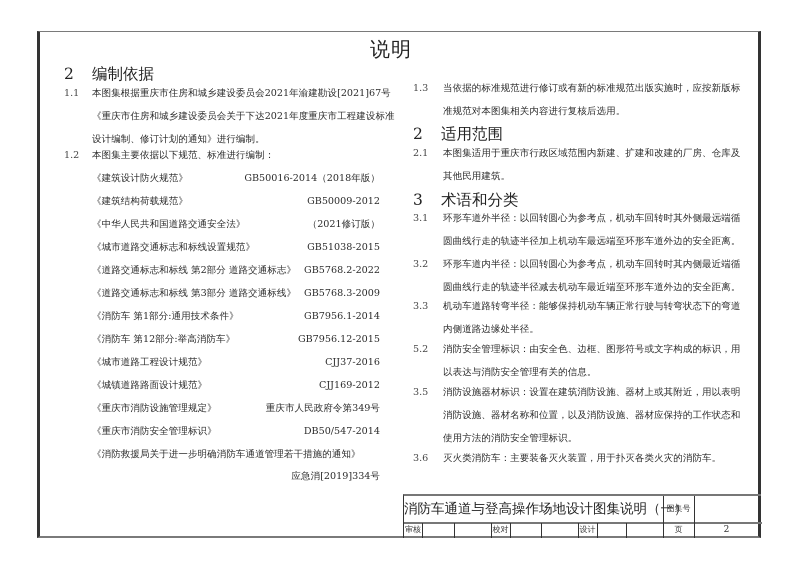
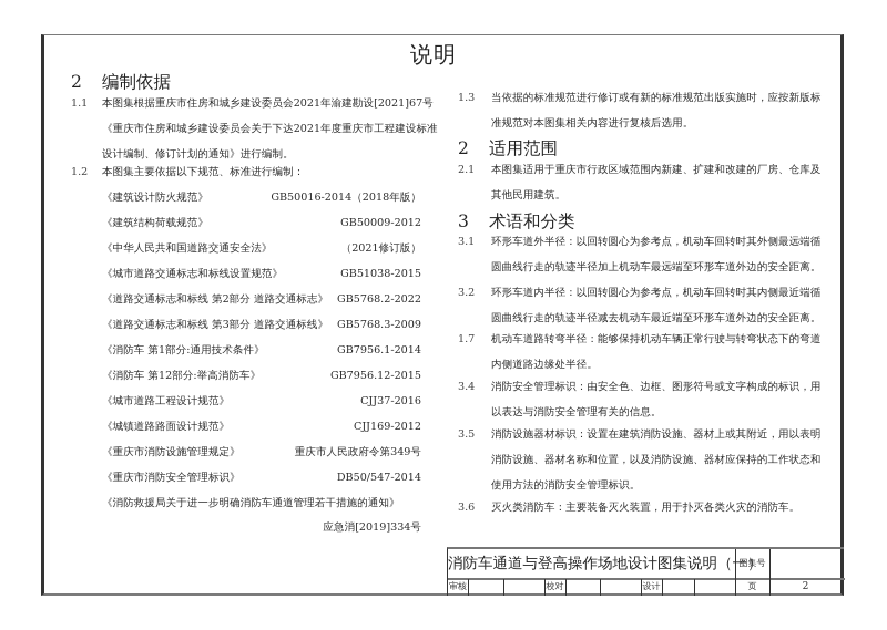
  说明
  2 编制依据
  1.1
  本图集根据重庆市住房和城乡建设委员会2021年渝建勘设[2021]67号
  《重庆市住房和城乡建设委员会关于下达2021年度重庆市工程建设标准
  设计编制、修订计划的通知》进行编制。
  1.2
  本图集主要依据以下规范、标准进行编制：
  《建筑设计防火规范》
  GB50016-2014（2018年版）
  《建筑结构荷载规范》
  GB50009-2012
  《中华人民共和国道路交通安全法》
  （2021修订版）
  《城市道路交通标志和标线设置规范》
  GB51038-2015
  《道路交通标志和标线 第2部分 道路交通标志》
  GB5768.2-2022
  《道路交通标志和标线 第3部分 道路交通标线》
  GB5768.3-2009
  《消防车 第1部分:通用技术条件》
  GB7956.1-2014
  《消防车 第12部分:举高消防车》
  GB7956.12-2015
  《城市道路工程设计规范》
  CJJ37-2016
  《城镇道路路面设计规范》
  CJJ169-2012
  《重庆市消防设施管理规定》
  重庆市人民政府令第349号
  《重庆市消防安全管理标识》
  DB50/547-2014
  《消防救援局关于进一步明确消防车通道管理若干措施的通知》
  应急消[2019]334号
  1.3
  当依据的标准规范进行修订或有新的标准规范出版实施时，应按新版标
  准规范对本图集相关内容进行复核后选用。
  2 适用范围
  2.1
  本图集适用于重庆市行政区域范围内新建、扩建和改建的厂房、仓库及
  其他民用建筑。
  3 术语和分类
  3.1
  环形车道外半径：以回转圆心为参考点，机动车回转时其外侧最远端循
  圆曲线行走的轨迹半径加上机动车最远端至环形车道外边的安全距离。
  3.2
  环形车道内半径：以回转圆心为参考点，机动车回转时其内侧最近端循
  圆曲线行走的轨迹半径减去机动车最近端至环形车道外边的安全距离。
- 3.3
+ 1.7
  机动车道路转弯半径：能够保持机动车辆正常行驶与转弯状态下的弯道
  内侧道路边缘处半径。
- 5.2
+ 3.4
  消防安全管理标识：由安全色、边框、图形符号或文字构成的标识，用
  以表达与消防安全管理有关的信息。
  3.5
  消防设施器材标识：设置在建筑消防设施、器材上或其附近，用以表明
  消防设施、器材名称和位置，以及消防设施、器材应保持的工作状态和
  使用方法的消防安全管理标识。
  3.6
  灭火类消防车：主要装备灭火装置，用于扑灭各类火灾的消防车。
  消防车通道与登高操作场地设计图集说明（
  图集号
  审核
  校对
  设计
  页
  2
